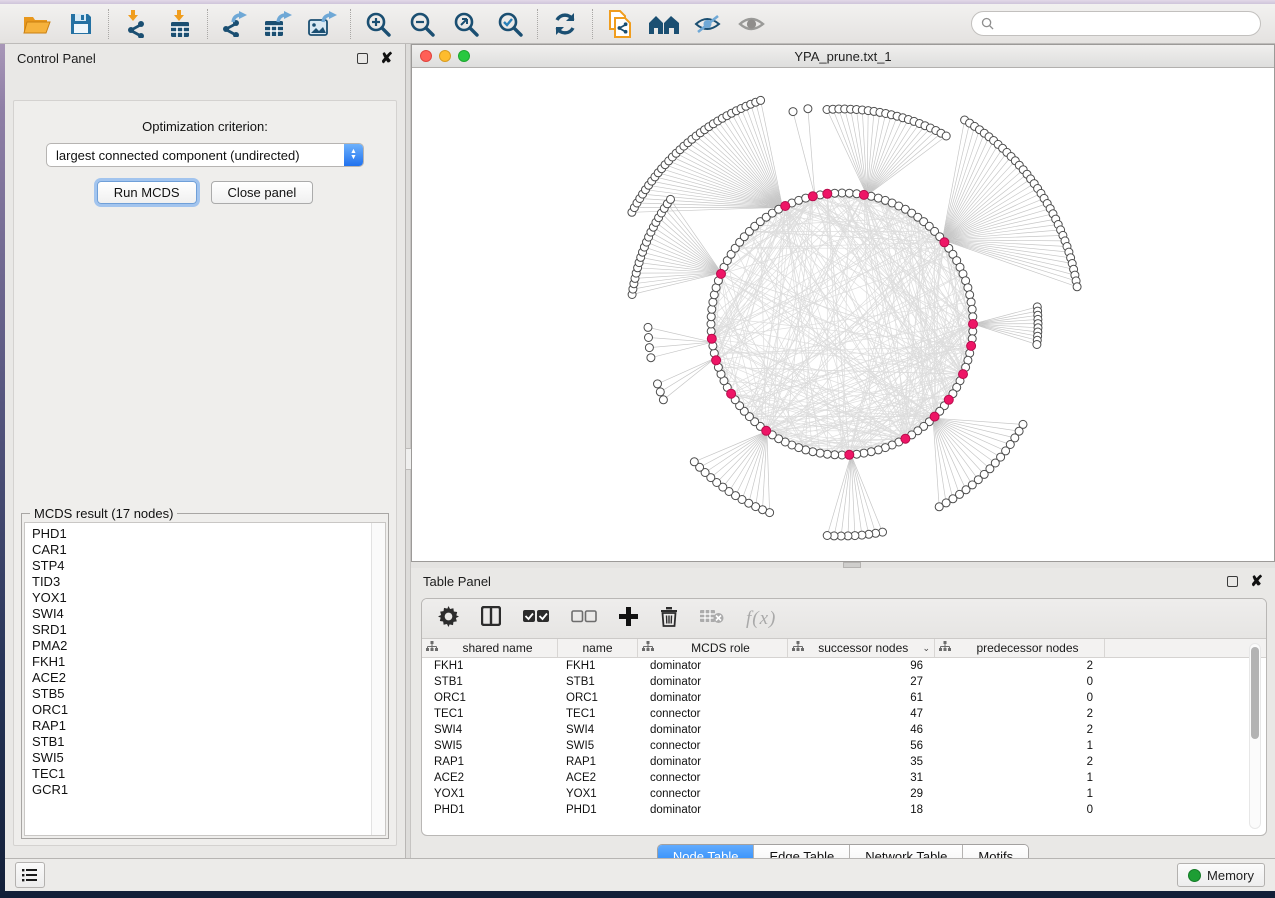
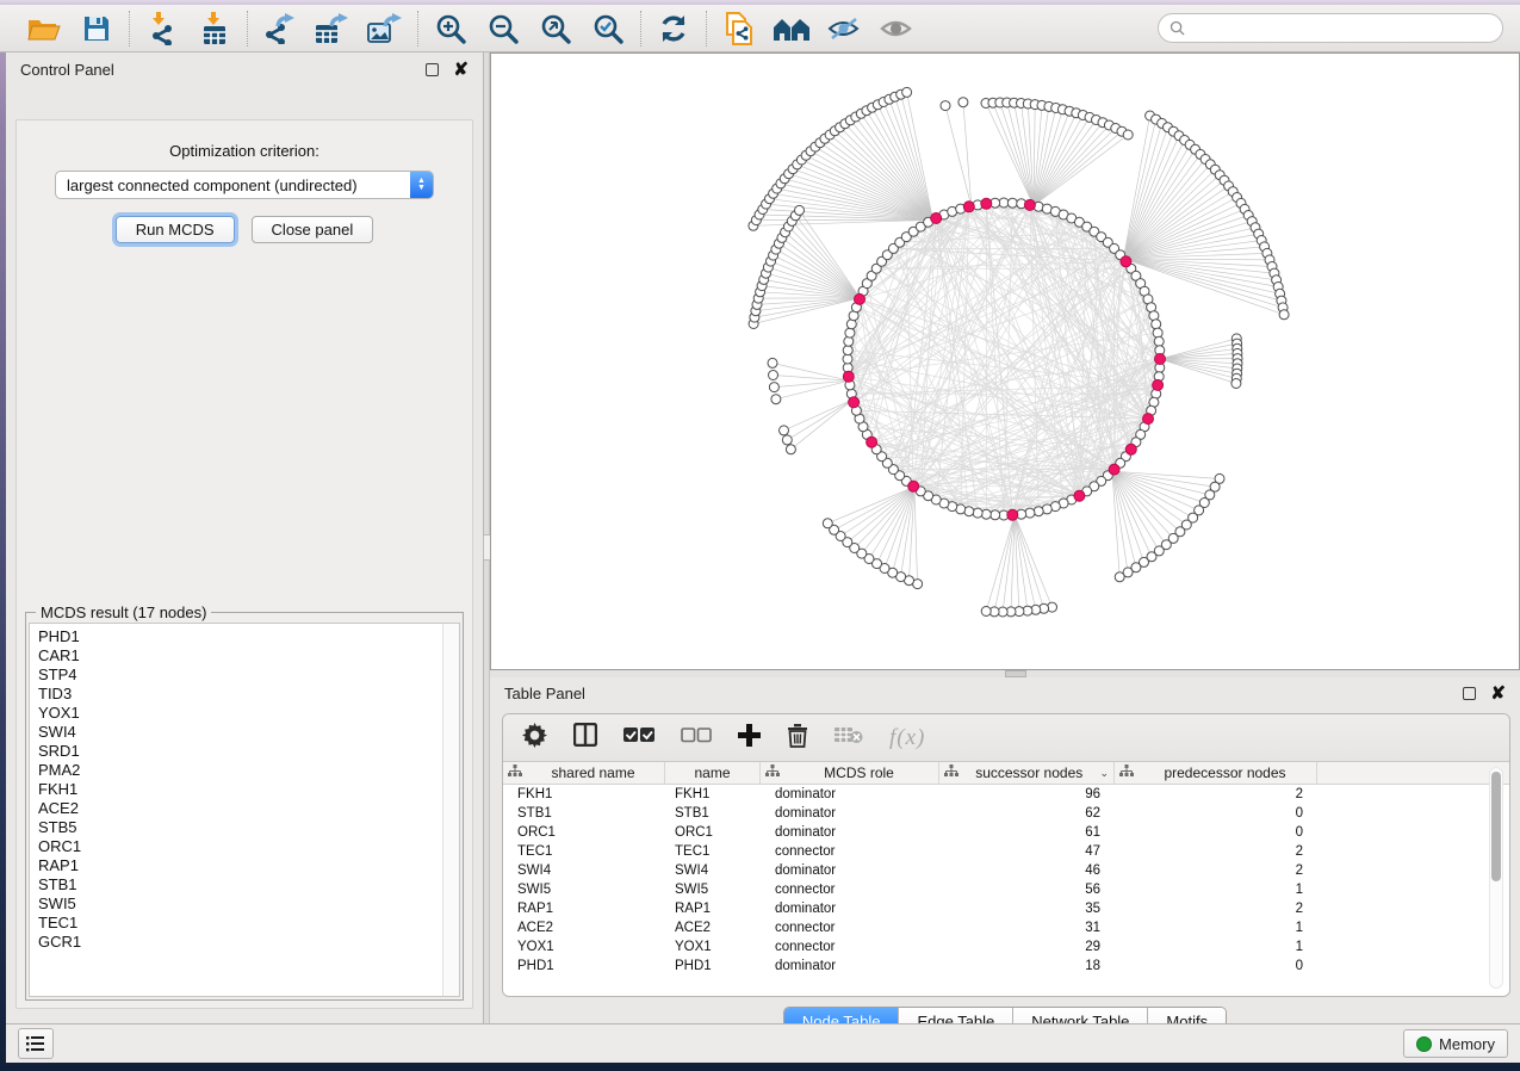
  Control Panel
  ✘
  Optimization criterion:
  largest connected component (undirected)
  Run MCDS
  Close panel
  MCDS result (17 nodes)
  PHD1
  CAR1
  STP4
  TID3
  YOX1
  SWI4
  SRD1
  PMA2
  FKH1
  ACE2
  STB5
  ORC1
  RAP1
  STB1
  SWI5
  TEC1
  GCR1
- YPA_prune.txt_1
  Table Panel
  ✘
  f(x)
  shared name
  name
  MCDS role
  successor nodes
  ⌄
  predecessor nodes
  FKH1
  FKH1
  dominator
  96
  2
  STB1
  STB1
  dominator
- 27
+ 62
  0
  ORC1
  ORC1
  dominator
  61
  0
  TEC1
  TEC1
  connector
  47
  2
  SWI4
  SWI4
  dominator
  46
  2
  SWI5
  SWI5
  connector
  56
  1
  RAP1
  RAP1
  dominator
  35
  2
  ACE2
  ACE2
  connector
  31
  1
  YOX1
  YOX1
  connector
  29
  1
  PHD1
  PHD1
  dominator
  18
  0
  Node Table
  Edge Table
  Network Table
  Motifs
  Memory
